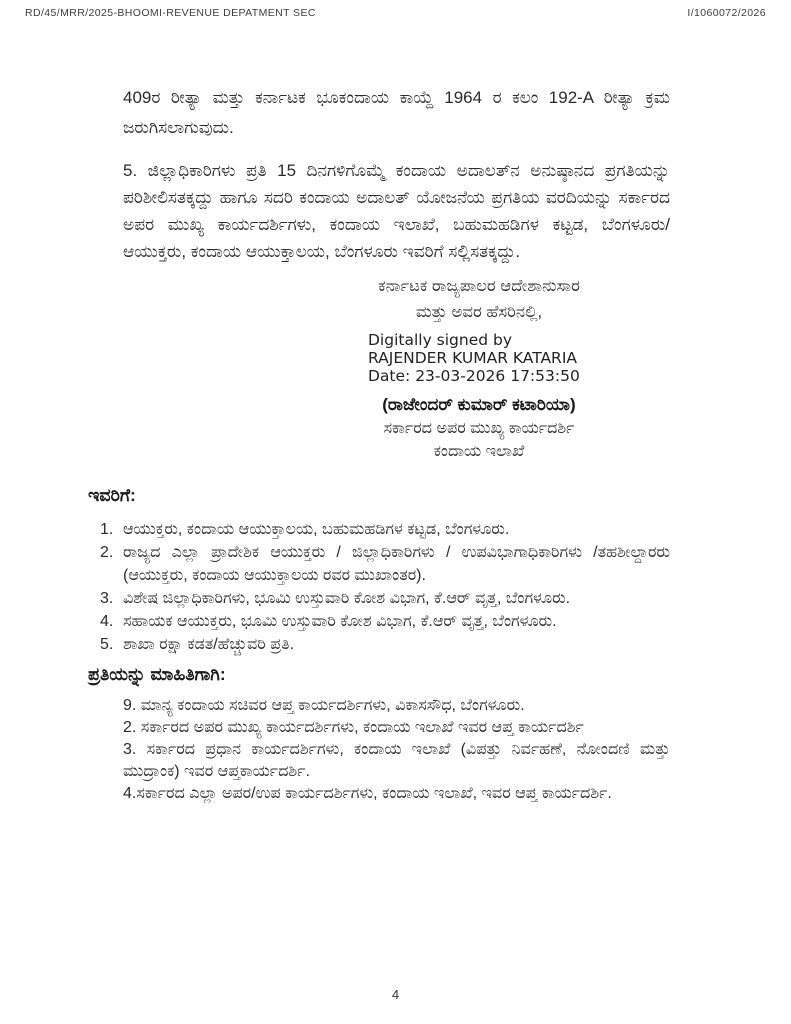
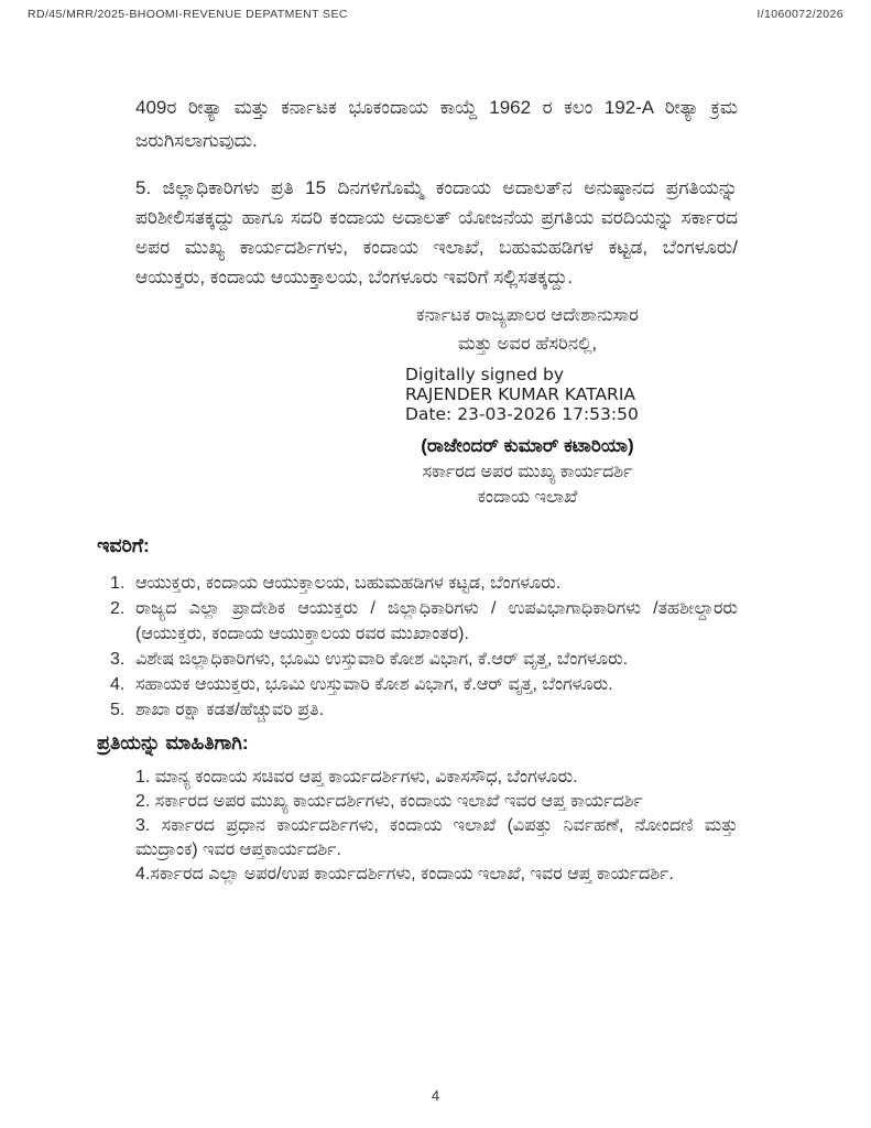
  RD/45/MRR/2025-BHOOMI-REVENUE DEPATMENT SEC
  I/1060072/2026
- 409ರ ರೀತ್ಯಾ ಮತ್ತು ಕರ್ನಾಟಕ ಭೂಕಂದಾಯ ಕಾಯ್ದೆ 1964 ರ ಕಲಂ 192-A ರೀತ್ಯಾ ಕ್ರಮ ಜರುಗಿಸಲಾಗುವುದು.
+ 409ರ ರೀತ್ಯಾ ಮತ್ತು ಕರ್ನಾಟಕ ಭೂಕಂದಾಯ ಕಾಯ್ದೆ 1962 ರ ಕಲಂ 192-A ರೀತ್ಯಾ ಕ್ರಮ ಜರುಗಿಸಲಾಗುವುದು.
  5. ಜಿಲ್ಲಾಧಿಕಾರಿಗಳು ಪ್ರತಿ 15 ದಿನಗಳಿಗೊಮ್ಮೆ ಕಂದಾಯ ಅದಾಲತ್‌ನ ಅನುಷ್ಠಾನದ ಪ್ರಗತಿಯನ್ನು ಪರಿಶೀಲಿಸತಕ್ಕದ್ದು ಹಾಗೂ ಸದರಿ ಕಂದಾಯ ಅದಾಲತ್ ಯೋಜನೆಯ ಪ್ರಗತಿಯ ವರದಿಯನ್ನು ಸರ್ಕಾರದ ಅಪರ ಮುಖ್ಯ ಕಾರ್ಯದರ್ಶಿಗಳು, ಕಂದಾಯ ಇಲಾಖೆ, ಬಹುಮಹಡಿಗಳ ಕಟ್ಟಡ, ಬೆಂಗಳೂರು/ ಆಯುಕ್ತರು, ಕಂದಾಯ ಆಯುಕ್ತಾಲಯ, ಬೆಂಗಳೂರು ಇವರಿಗೆ ಸಲ್ಲಿಸತಕ್ಕದ್ದು.
  ಕರ್ನಾಟಕ ರಾಜ್ಯಪಾಲರ ಆದೇಶಾನುಸಾರ
  ಮತ್ತು ಅವರ ಹೆಸರಿನಲ್ಲಿ,
  Digitally signed by
  RAJENDER KUMAR KATARIA
  Date: 23-03-2026 17:53:50
  (ರಾಜೇಂದರ್ ಕುಮಾರ್ ಕಟಾರಿಯಾ)
  ಸರ್ಕಾರದ ಅಪರ ಮುಖ್ಯ ಕಾರ್ಯದರ್ಶಿ
  ಕಂದಾಯ ಇಲಾಖೆ
  ಇವರಿಗೆ:
  1.
  ಆಯುಕ್ತರು, ಕಂದಾಯ ಆಯುಕ್ತಾಲಯ, ಬಹುಮಹಡಿಗಳ ಕಟ್ಟಡ, ಬೆಂಗಳೂರು.
  2.
  ರಾಜ್ಯದ ಎಲ್ಲಾ ಪ್ರಾದೇಶಿಕ ಆಯುಕ್ತರು / ಜಿಲ್ಲಾಧಿಕಾರಿಗಳು / ಉಪವಿಭಾಗಾಧಿಕಾರಿಗಳು /ತಹಶೀಲ್ದಾರರು (ಆಯುಕ್ತರು, ಕಂದಾಯ ಆಯುಕ್ತಾಲಯ ರವರ ಮುಖಾಂತರ).
  3.
  ವಿಶೇಷ ಜಿಲ್ಲಾಧಿಕಾರಿಗಳು, ಭೂಮಿ ಉಸ್ತುವಾರಿ ಕೋಶ ವಿಭಾಗ, ಕೆ.ಆರ್ ವೃತ್ತ, ಬೆಂಗಳೂರು.
  4.
  ಸಹಾಯಕ ಆಯುಕ್ತರು, ಭೂಮಿ ಉಸ್ತುವಾರಿ ಕೋಶ ವಿಭಾಗ, ಕೆ.ಆರ್ ವೃತ್ತ, ಬೆಂಗಳೂರು.
  5.
  ಶಾಖಾ ರಕ್ಷಾ ಕಡತ/ಹೆಚ್ಚುವರಿ ಪ್ರತಿ.
  ಪ್ರತಿಯನ್ನು ಮಾಹಿತಿಗಾಗಿ:
- 9. ಮಾನ್ಯ ಕಂದಾಯ ಸಚಿವರ ಆಪ್ತ ಕಾರ್ಯದರ್ಶಿಗಳು, ವಿಕಾಸಸೌಧ, ಬೆಂಗಳೂರು.
+ 1. ಮಾನ್ಯ ಕಂದಾಯ ಸಚಿವರ ಆಪ್ತ ಕಾರ್ಯದರ್ಶಿಗಳು, ವಿಕಾಸಸೌಧ, ಬೆಂಗಳೂರು.
  2. ಸರ್ಕಾರದ ಅಪರ ಮುಖ್ಯ ಕಾರ್ಯದರ್ಶಿಗಳು, ಕಂದಾಯ ಇಲಾಖೆ ಇವರ ಆಪ್ತ ಕಾರ್ಯದರ್ಶಿ
  3. ಸರ್ಕಾರದ ಪ್ರಧಾನ ಕಾರ್ಯದರ್ಶಿಗಳು, ಕಂದಾಯ ಇಲಾಖೆ (ವಿಪತ್ತು ನಿರ್ವಹಣೆ, ನೋಂದಣಿ ಮತ್ತು ಮುದ್ರಾಂಕ) ಇವರ ಆಪ್ತಕಾರ್ಯದರ್ಶಿ.
  4.ಸರ್ಕಾರದ ಎಲ್ಲಾ ಅಪರ/ಉಪ ಕಾರ್ಯದರ್ಶಿಗಳು, ಕಂದಾಯ ಇಲಾಖೆ, ಇವರ ಆಪ್ತ ಕಾರ್ಯದರ್ಶಿ.
  4
